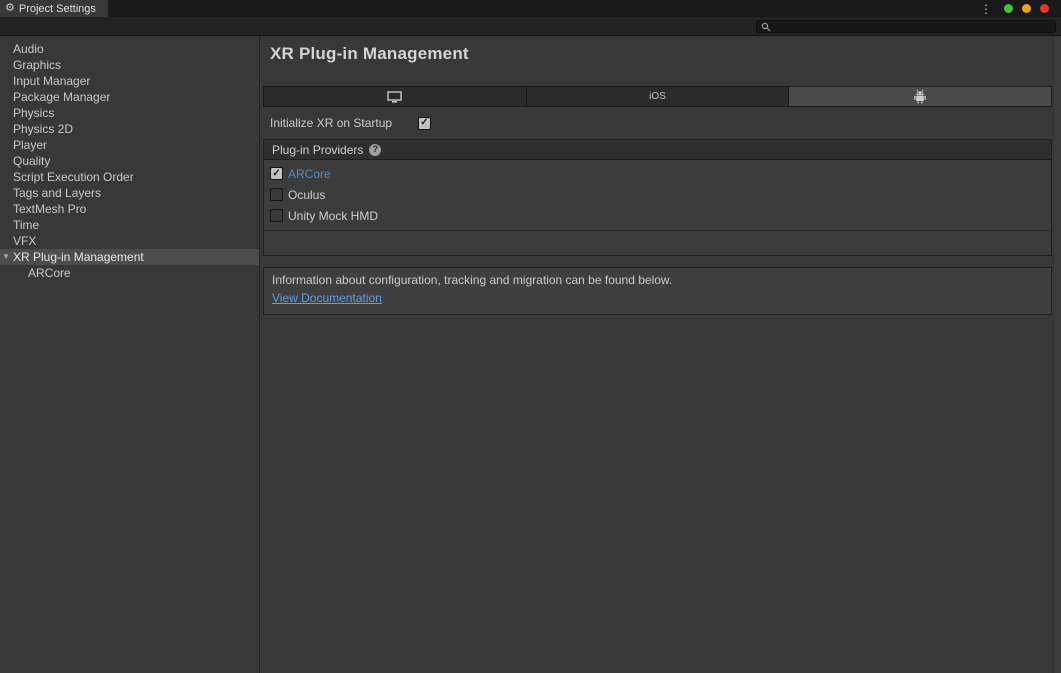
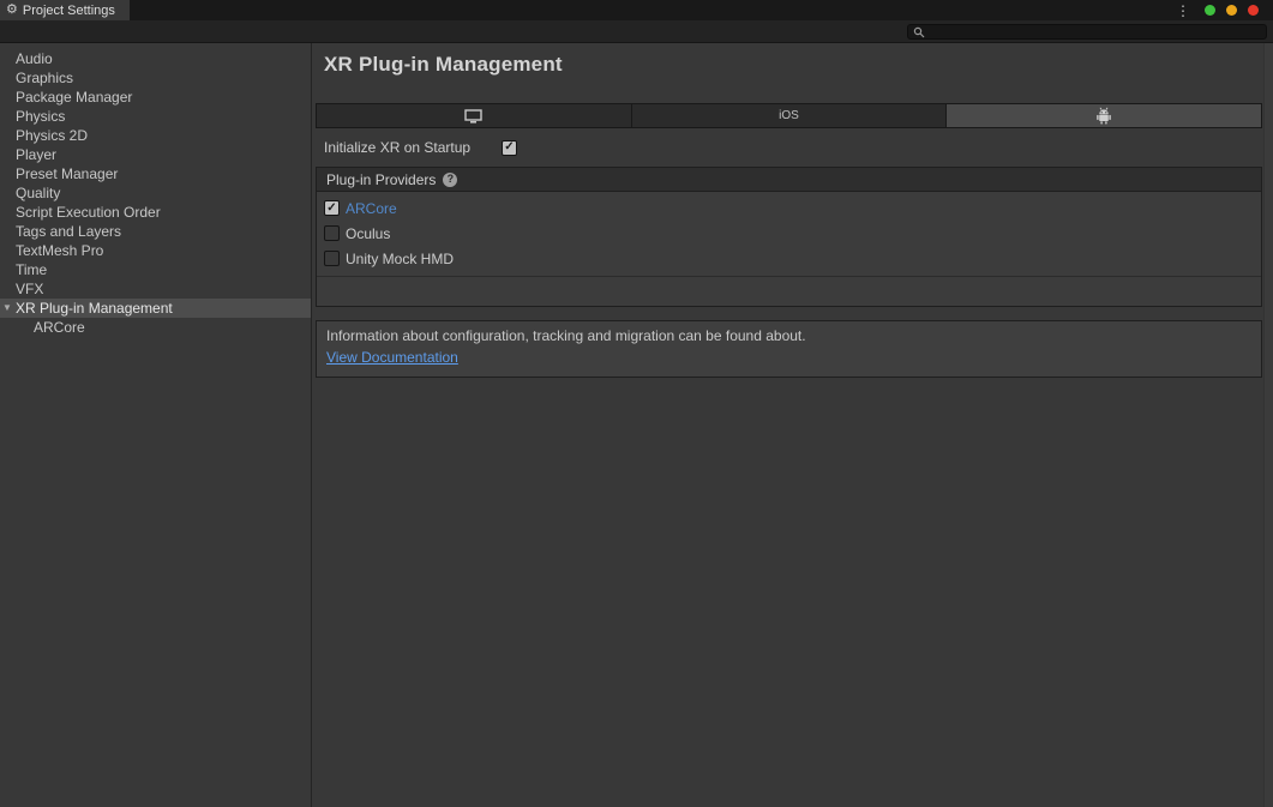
  ⚙
  Project Settings
  ⋮
  Audio
  Graphics
- Input Manager
  Package Manager
  Physics
  Physics 2D
  Player
+ Preset Manager
  Quality
  Script Execution Order
  Tags and Layers
  TextMesh Pro
  Time
  VFX
  ▼
  XR Plug-in Management
  ARCore
  XR Plug-in Management
  iOS
  Initialize XR on Startup
  ✓
  Plug-in Providers
  ?
  ✓
  ARCore
  Oculus
  Unity Mock HMD
- Information about configuration, tracking and migration can be found below.
+ Information about configuration, tracking and migration can be found about.
  View Documentation
